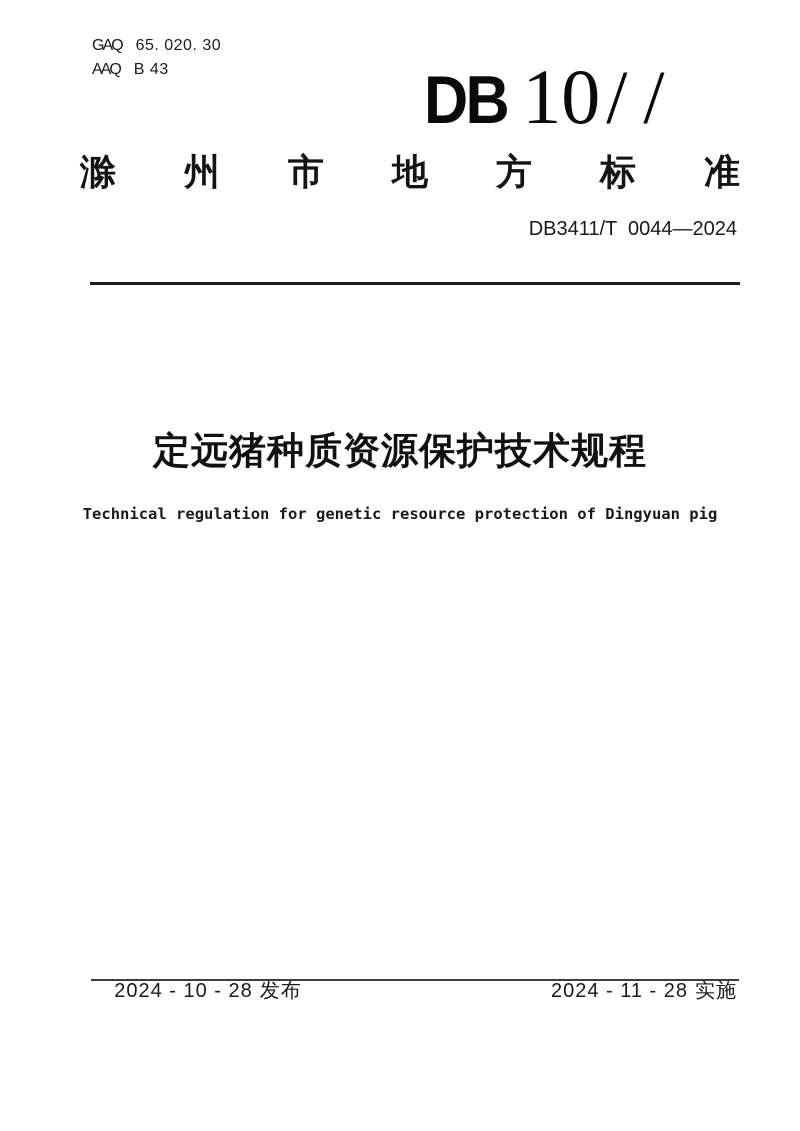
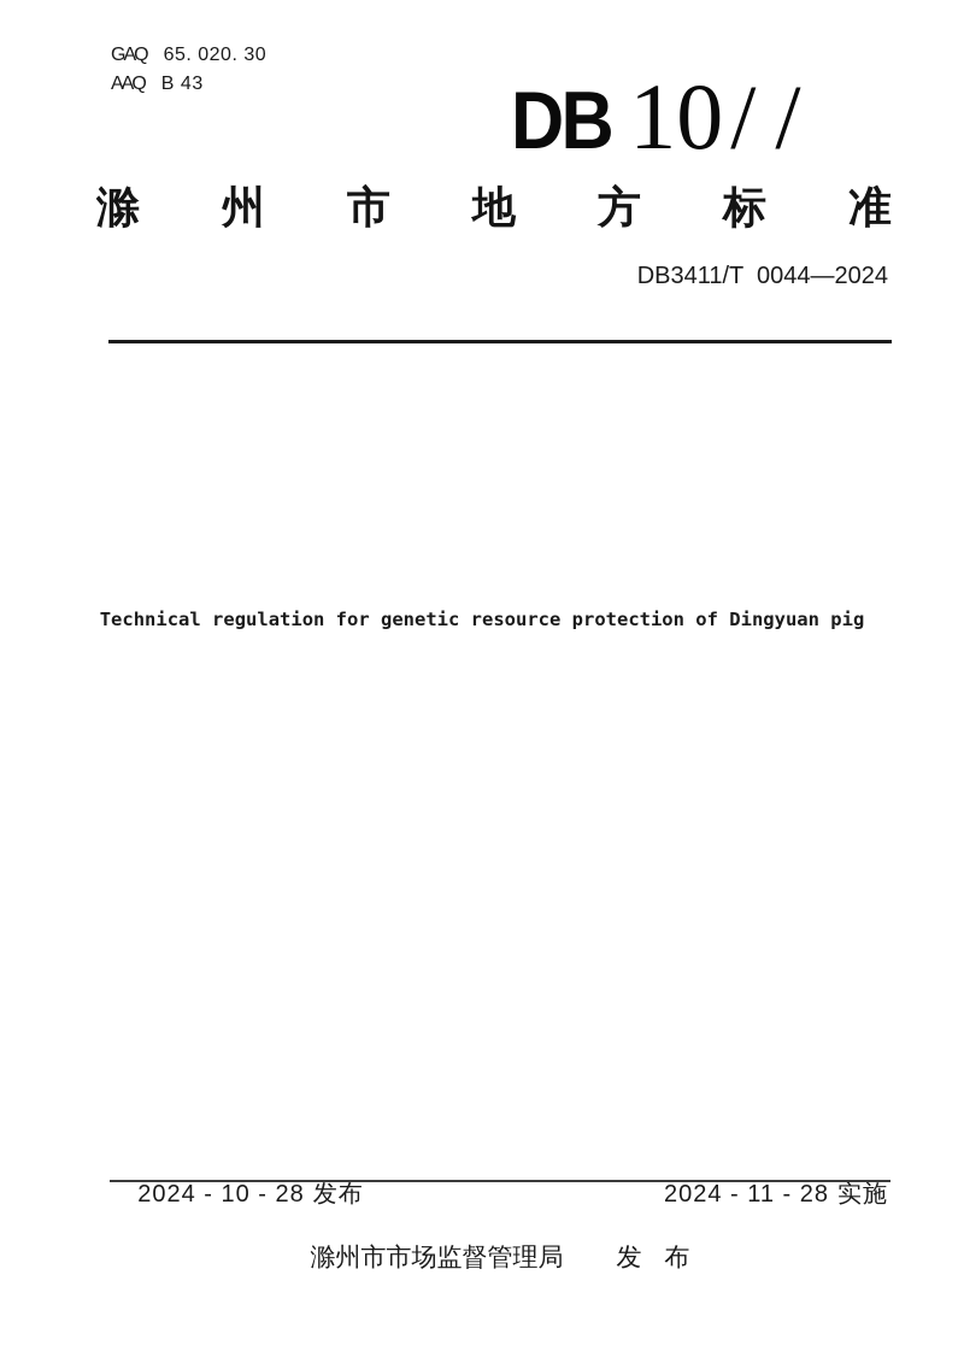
  GAQ 65. 020. 30
  AAQ B 43
  DB
  10
  //
  滁州市地方标准
  DB3411/T 0044—2024
- 定远猪种质资源保护技术规程
  Technical regulation for genetic resource protection of Dingyuan pig
  2024 - 10 - 28 发布
  2024 - 11 - 28 实施
+ 滁州市市场监督管理局
+ 发布
